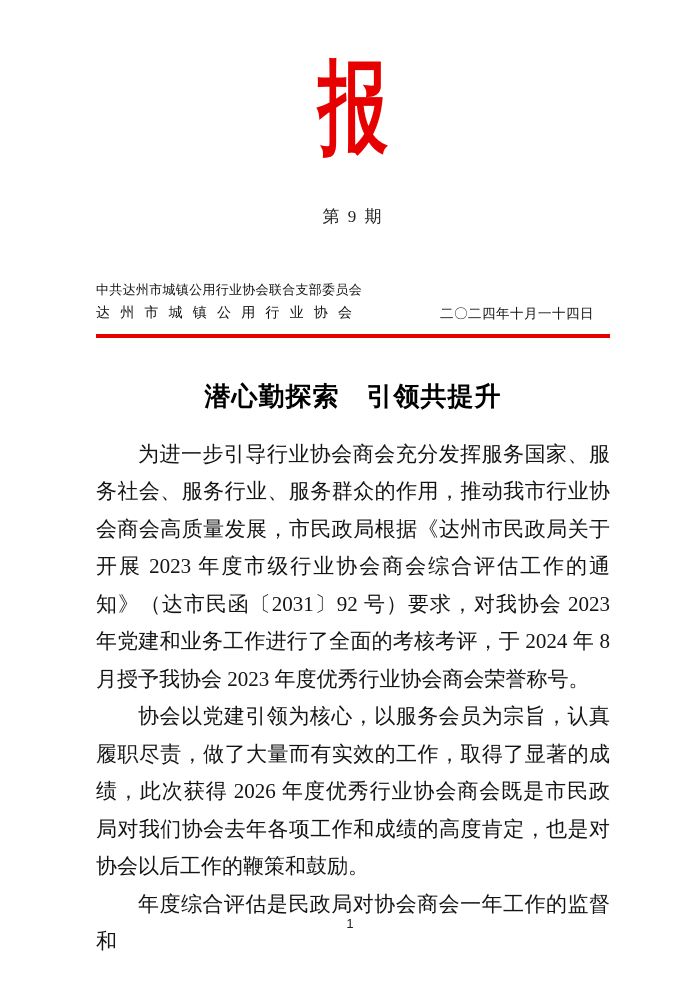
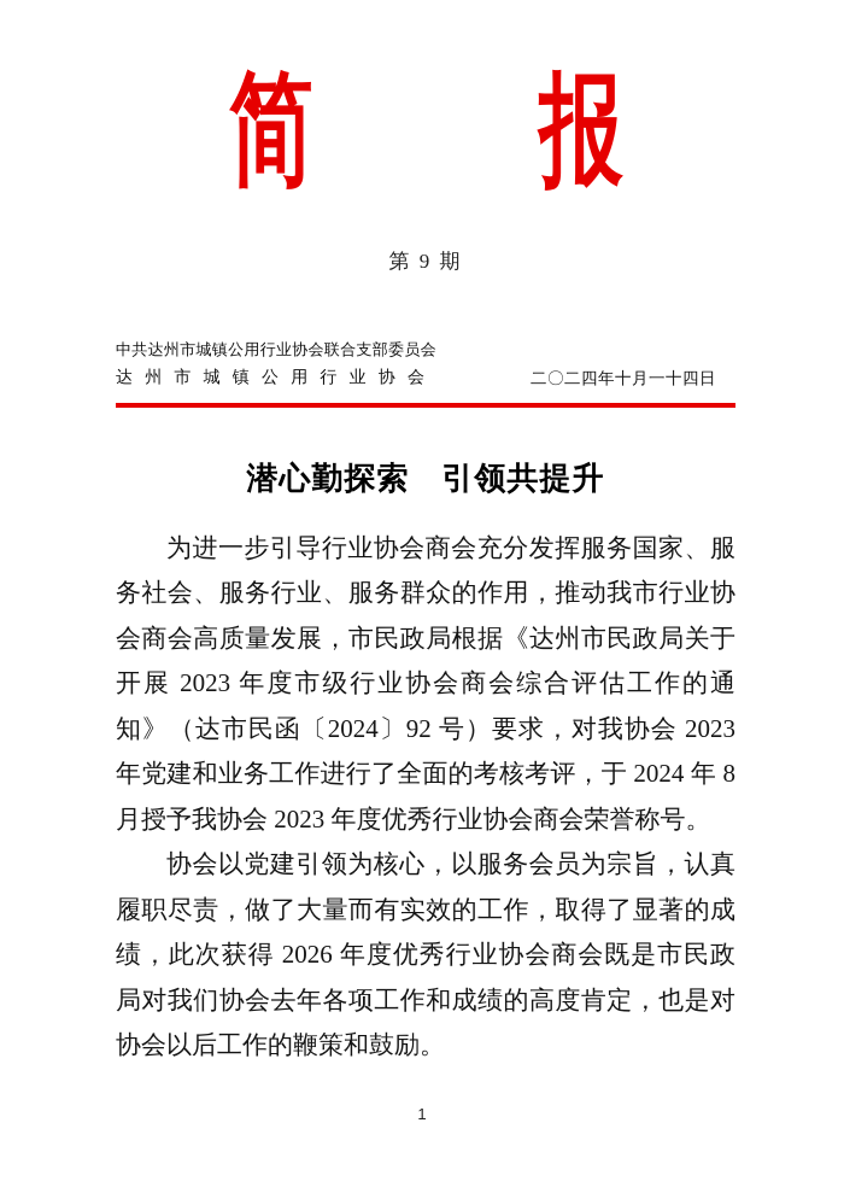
+ 简
  报
  第 9 期
  中共达州市城镇公用行业协会联合支部委员会
  达州市城镇公用行业协会
  二〇二四年十月一十四日
  潜心勤探索 引领共提升
- 为进一步引导行业协会商会充分发挥服务国家、服务社会、服务行业、服务群众的作用，推动我市行业协会商会高质量发展，市民政局根据《达州市民政局关于开展 2023 年度市级行业协会商会综合评估工作的通知》（达市民函〔2031〕92 号）要求，对我协会 2023 年党建和业务工作进行了全面的考核考评，于 2024 年 8 月授予我协会 2023 年度优秀行业协会商会荣誉称号。
+ 为进一步引导行业协会商会充分发挥服务国家、服务社会、服务行业、服务群众的作用，推动我市行业协会商会高质量发展，市民政局根据《达州市民政局关于开展 2023 年度市级行业协会商会综合评估工作的通知》（达市民函〔2024〕92 号）要求，对我协会 2023 年党建和业务工作进行了全面的考核考评，于 2024 年 8 月授予我协会 2023 年度优秀行业协会商会荣誉称号。
  协会以党建引领为核心，以服务会员为宗旨，认真履职尽责，做了大量而有实效的工作，取得了显著的成绩，此次获得 2026 年度优秀行业协会商会既是市民政局对我们协会去年各项工作和成绩的高度肯定，也是对协会以后工作的鞭策和鼓励。
- 年度综合评估是民政局对协会商会一年工作的监督和
  1
